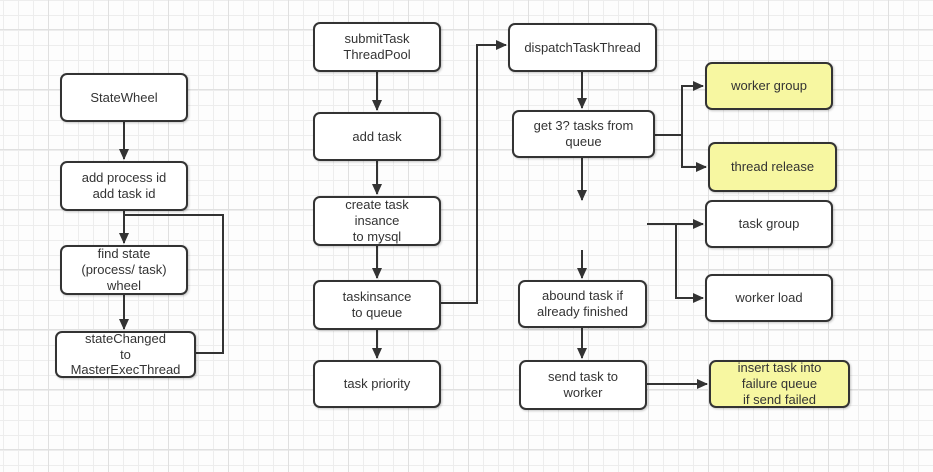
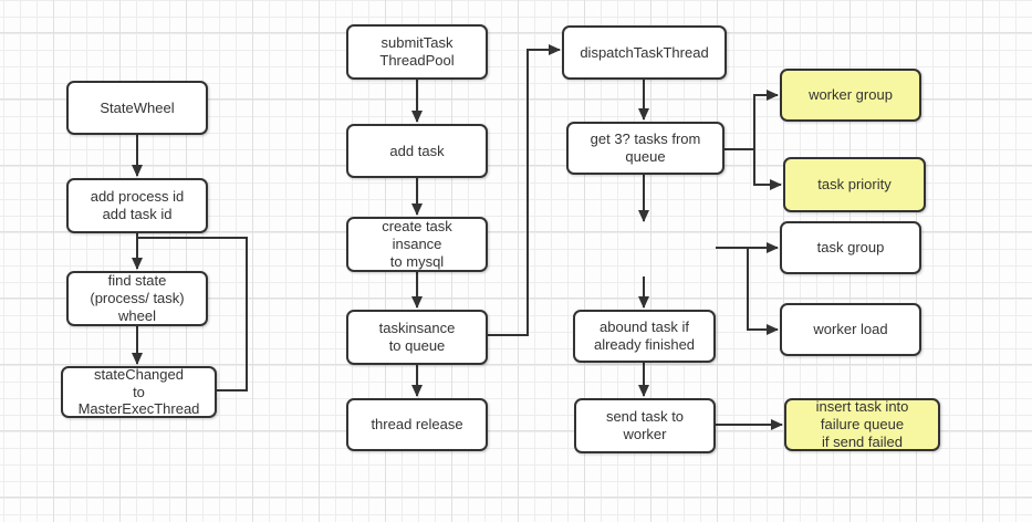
  StateWheel
  add process id
  add task id
  find state
  (process/ task)
  wheel
  stateChanged
  to
  MasterExecThread
  submitTask
  ThreadPool
  add task
  create task
  insance
  to mysql
  taskinsance
  to queue
- task priority
+ thread release
  dispatchTaskThread
  get 3? tasks from
  queue
  abound task if
  already finished
  send task to
  worker
  worker group
- thread release
+ task priority
  task group
  worker load
  insert task into
  failure queue
  if send failed
